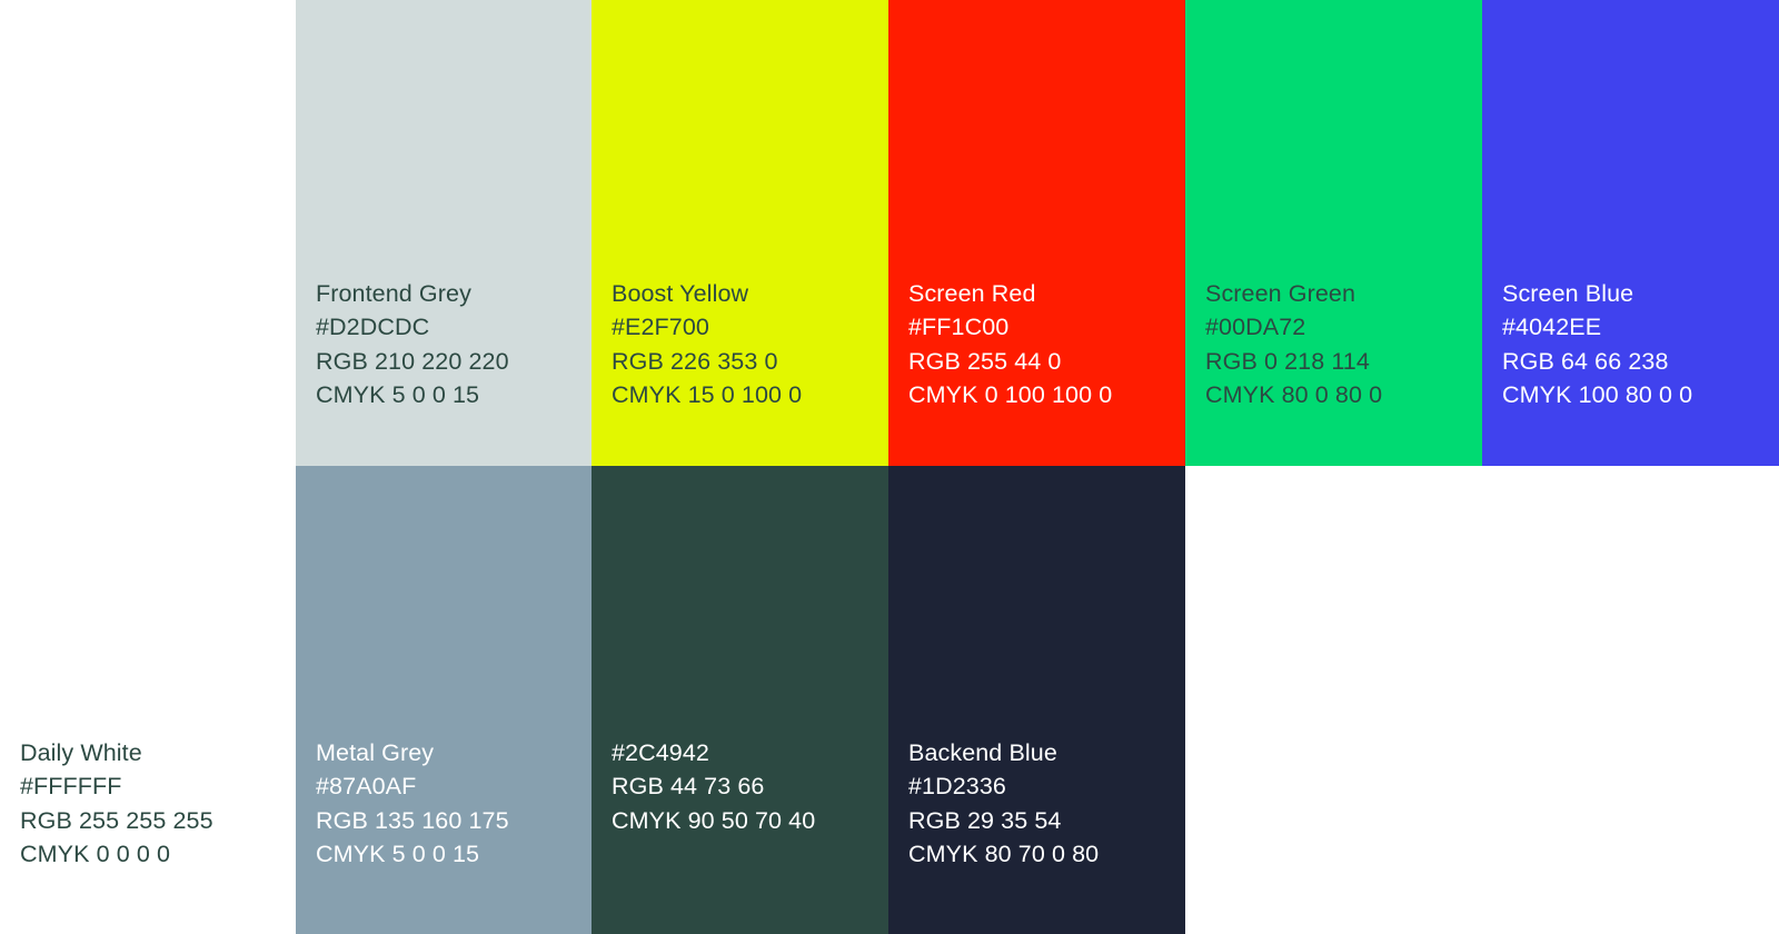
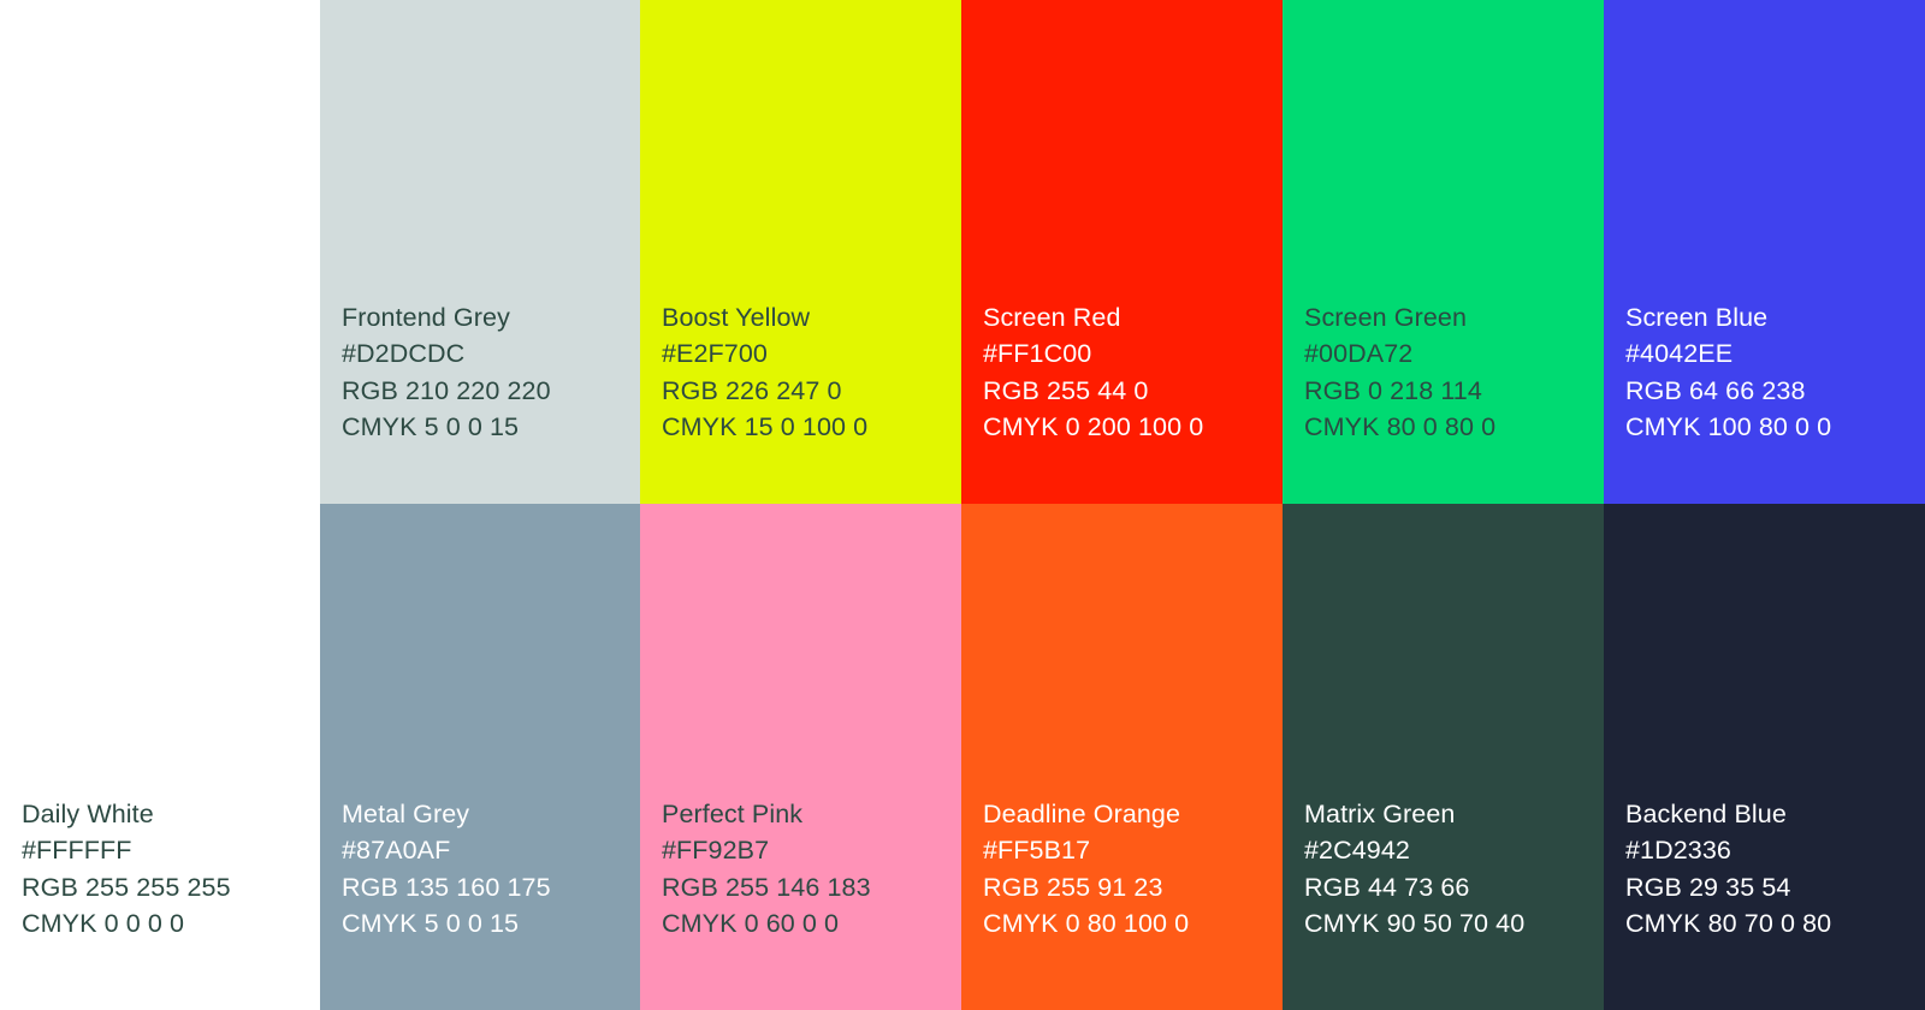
  Frontend Grey
  #D2DCDC
  RGB 210 220 220
  CMYK 5 0 0 15
  Boost Yellow
  #E2F700
- RGB 226 353 0
+ RGB 226 247 0
  CMYK 15 0 100 0
  Screen Red
  #FF1C00
  RGB 255 44 0
- CMYK 0 100 100 0
+ CMYK 0 200 100 0
  Screen Green
  #00DA72
  RGB 0 218 114
  CMYK 80 0 80 0
  Screen Blue
  #4042EE
  RGB 64 66 238
  CMYK 100 80 0 0
  Daily White
  #FFFFFF
  RGB 255 255 255
  CMYK 0 0 0 0
  Metal Grey
  #87A0AF
  RGB 135 160 175
  CMYK 5 0 0 15
+ Perfect Pink
+ #FF92B7
+ RGB 255 146 183
+ CMYK 0 60 0 0
+ Deadline Orange
+ #FF5B17
+ RGB 255 91 23
+ CMYK 0 80 100 0
+ Matrix Green
  #2C4942
  RGB 44 73 66
  CMYK 90 50 70 40
  Backend Blue
  #1D2336
  RGB 29 35 54
  CMYK 80 70 0 80
